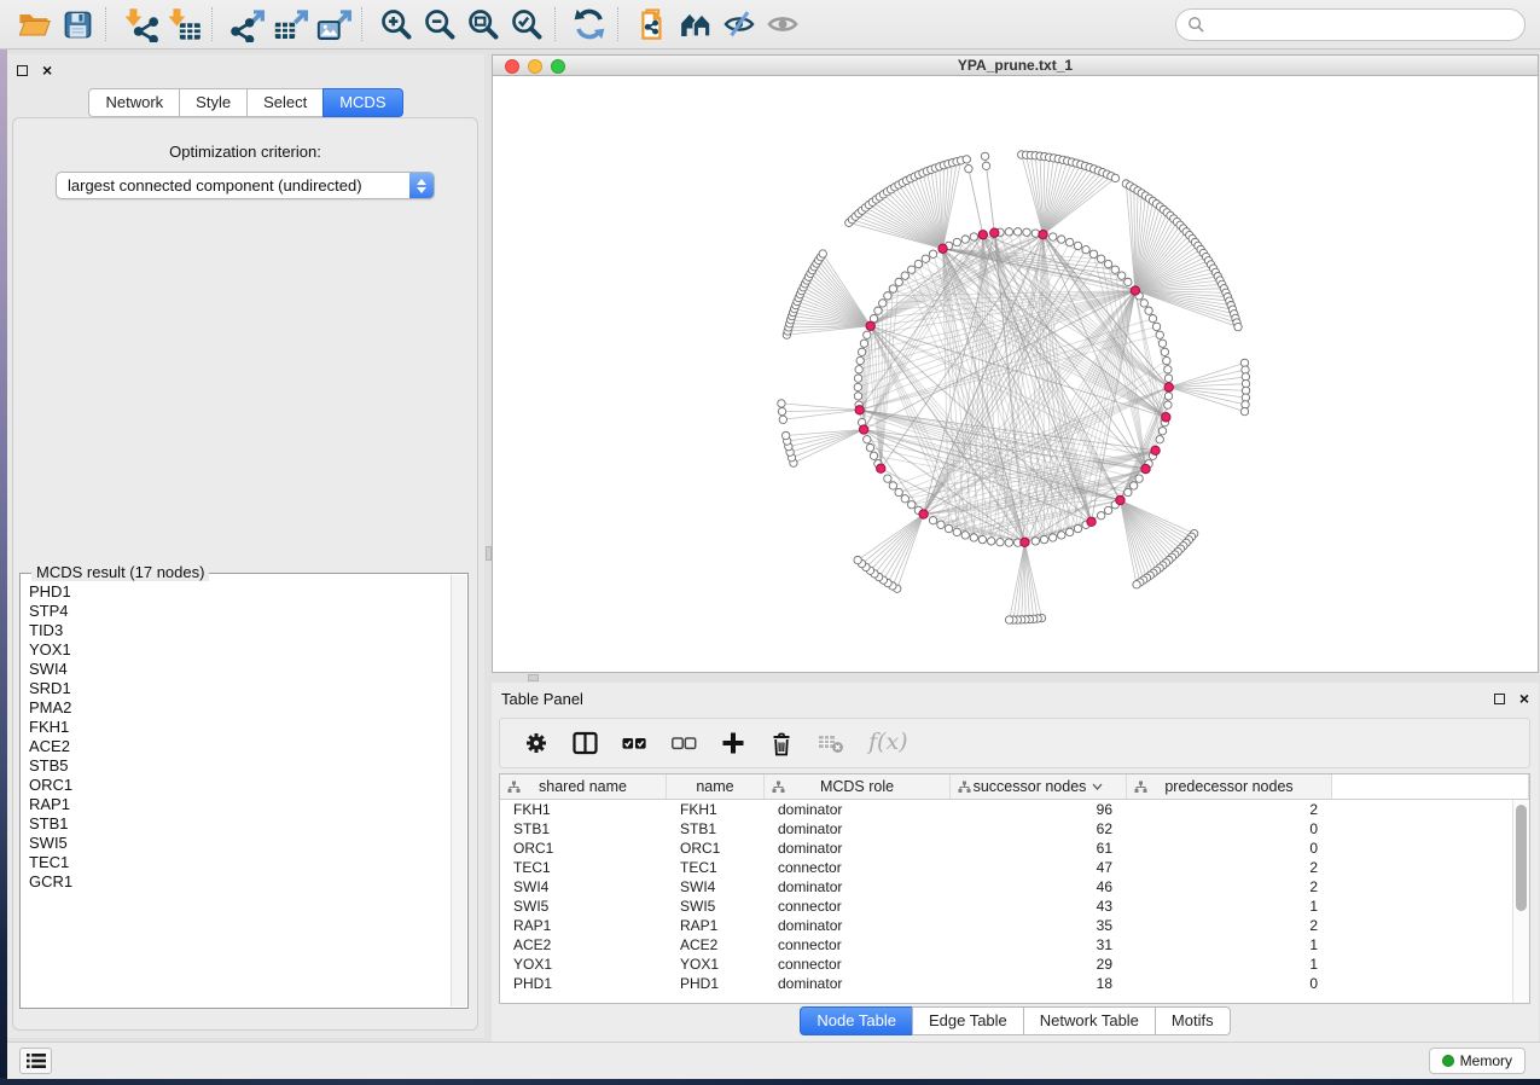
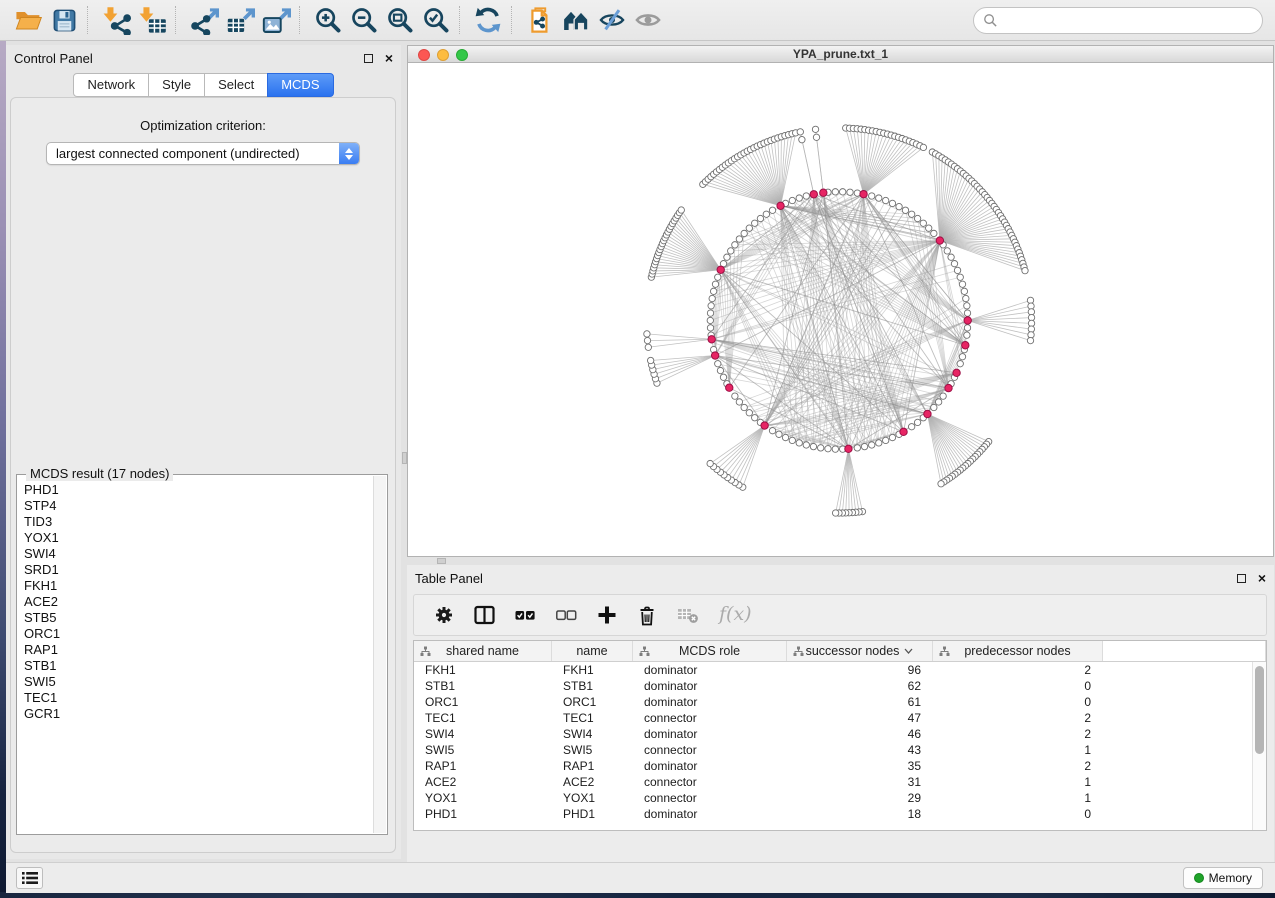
+ Control Panel
  ×
  Network
  Style
  Select
  MCDS
  Optimization criterion:
  largest connected component (undirected)
  MCDS result (17 nodes)
  PHD1
  STP4
  TID3
  YOX1
  SWI4
  SRD1
- PMA2
  FKH1
  ACE2
  STB5
  ORC1
  RAP1
  STB1
  SWI5
  TEC1
  GCR1
  YPA_prune.txt_1
  Table Panel
  ×
  f(x)
  shared name
  name
  MCDS role
  successor nodes
  predecessor nodes
  FKH1
  FKH1
  dominator
  96
  2
  STB1
  STB1
  dominator
  62
  0
  ORC1
  ORC1
  dominator
  61
  0
  TEC1
  TEC1
  connector
  47
  2
  SWI4
  SWI4
  dominator
  46
  2
  SWI5
  SWI5
  connector
  43
  1
  RAP1
  RAP1
  dominator
  35
  2
  ACE2
  ACE2
  connector
  31
  1
  YOX1
  YOX1
  connector
  29
  1
  PHD1
  PHD1
  dominator
  18
  0
- Node Table
- Edge Table
- Network Table
- Motifs
  Memory
